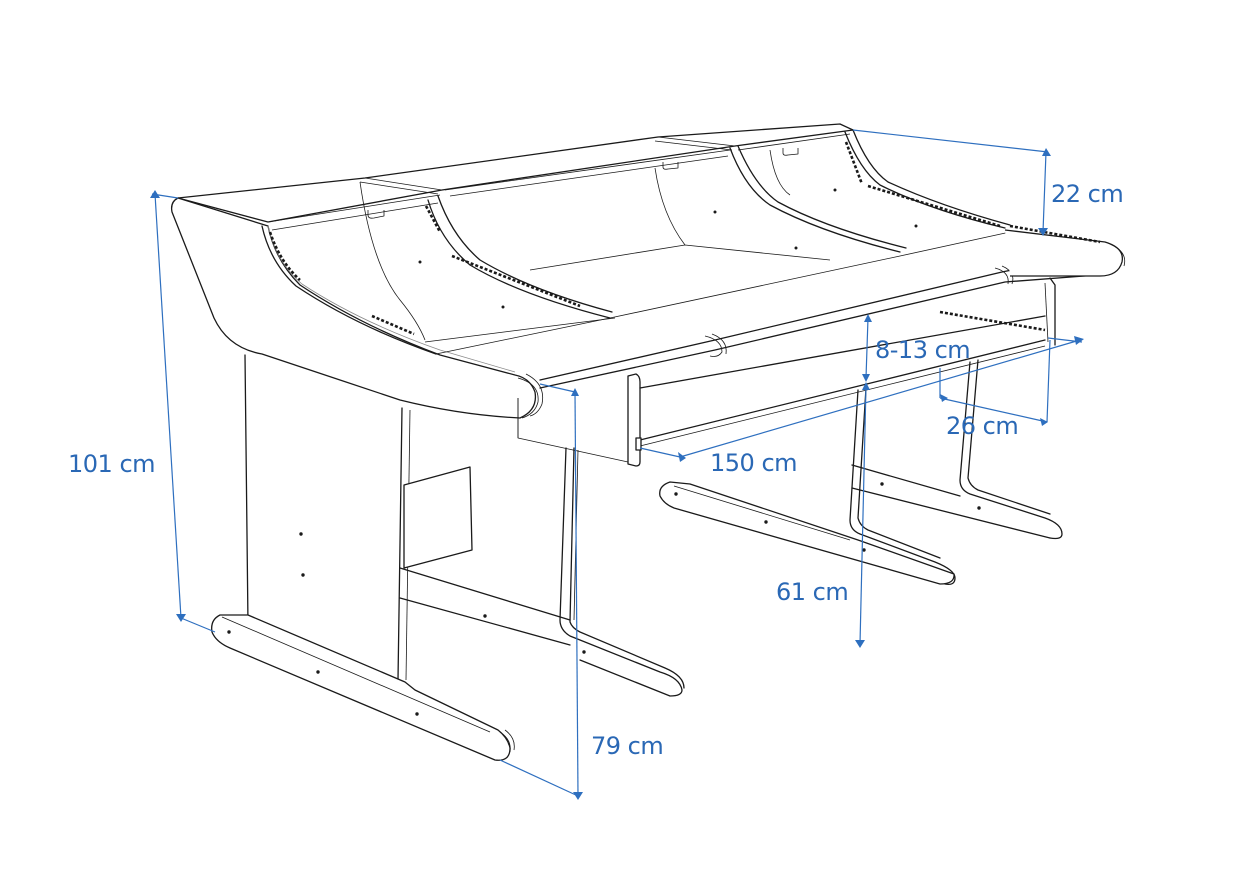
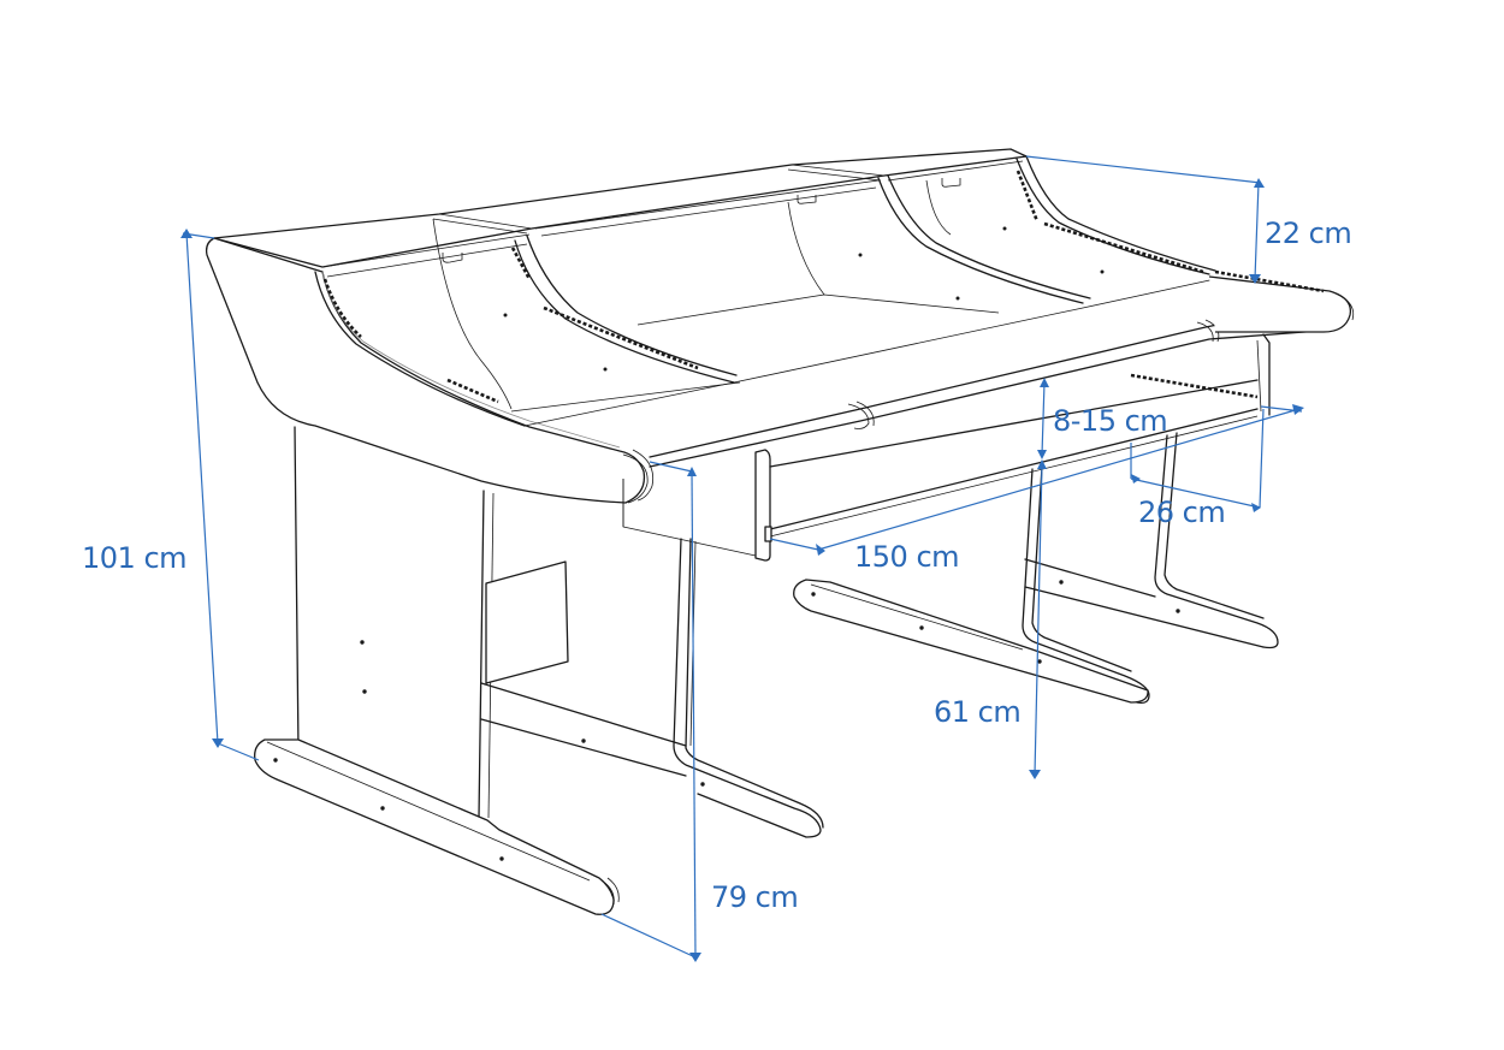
  101 cm
  22 cm
- 8-13 cm
+ 8-15 cm
  26 cm
  150 cm
  79 cm
  61 cm
